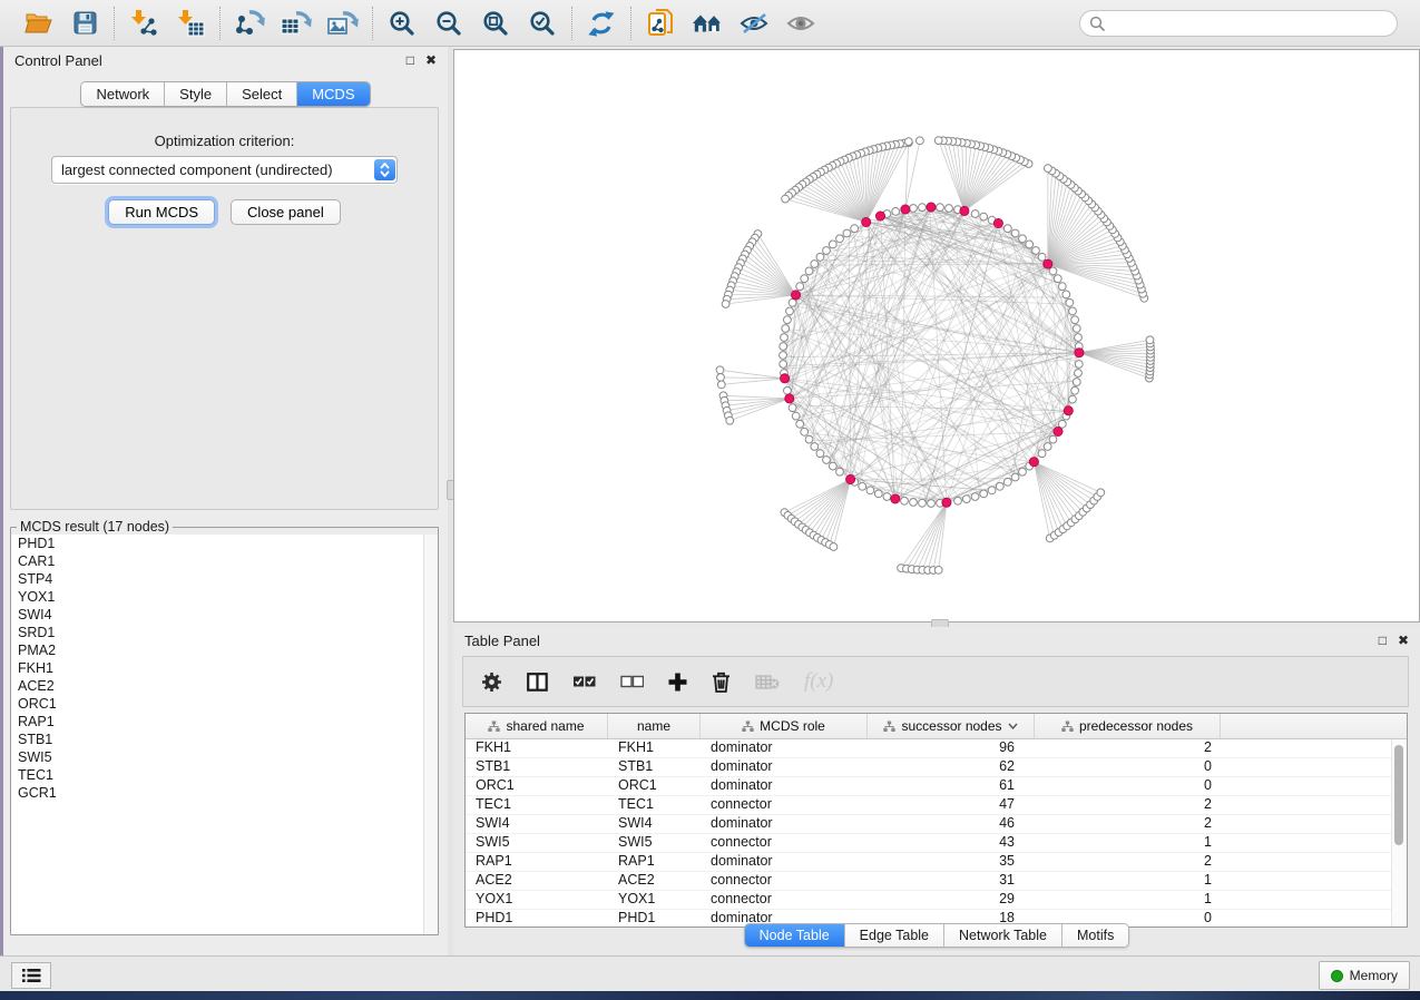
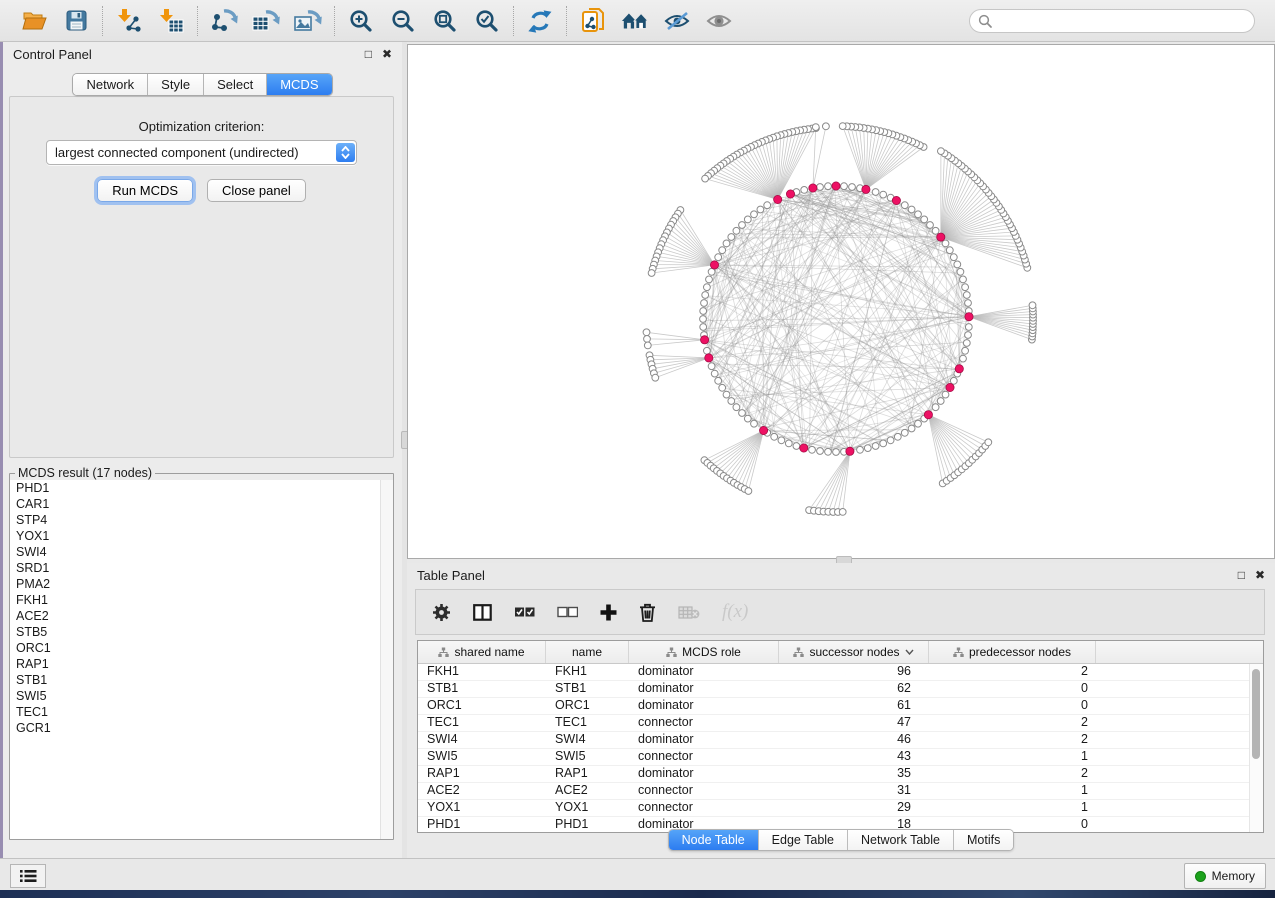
  Control Panel
  □
  ✖
  Network
  Style
  Select
  MCDS
  Optimization criterion:
  largest connected component (undirected)
  Run MCDS
  Close panel
  MCDS result (17 nodes)
  PHD1
  CAR1
  STP4
  YOX1
  SWI4
  SRD1
  PMA2
  FKH1
  ACE2
+ STB5
  ORC1
  RAP1
  STB1
  SWI5
  TEC1
  GCR1
  Table Panel
  □
  ✖
  f(x)
  shared name
  name
  MCDS role
  successor nodes
  predecessor nodes
  FKH1
  FKH1
  dominator
  96
  2
  STB1
  STB1
  dominator
  62
  0
  ORC1
  ORC1
  dominator
  61
  0
  TEC1
  TEC1
  connector
  47
  2
  SWI4
  SWI4
  dominator
  46
  2
  SWI5
  SWI5
  connector
  43
  1
  RAP1
  RAP1
  dominator
  35
  2
  ACE2
  ACE2
  connector
  31
  1
  YOX1
  YOX1
  connector
  29
  1
  PHD1
  PHD1
  dominator
  18
  0
  Node Table
  Edge Table
  Network Table
  Motifs
  Memory
